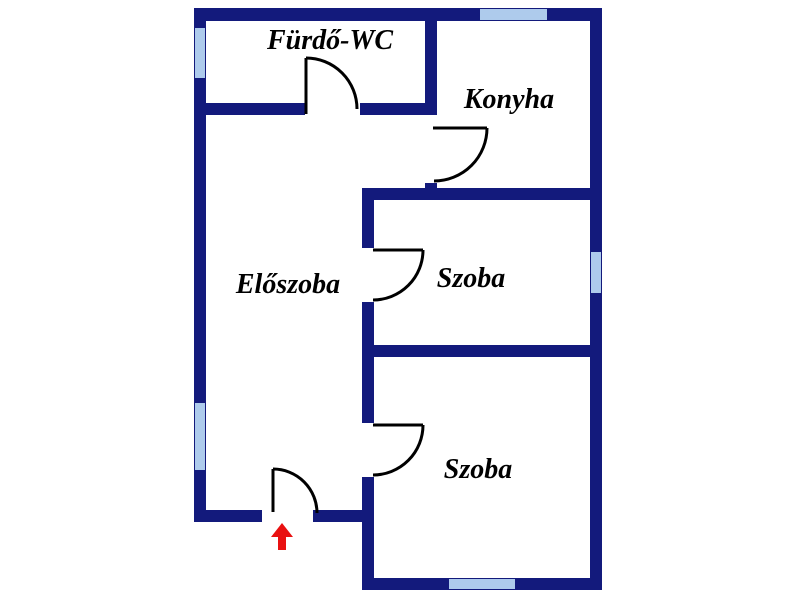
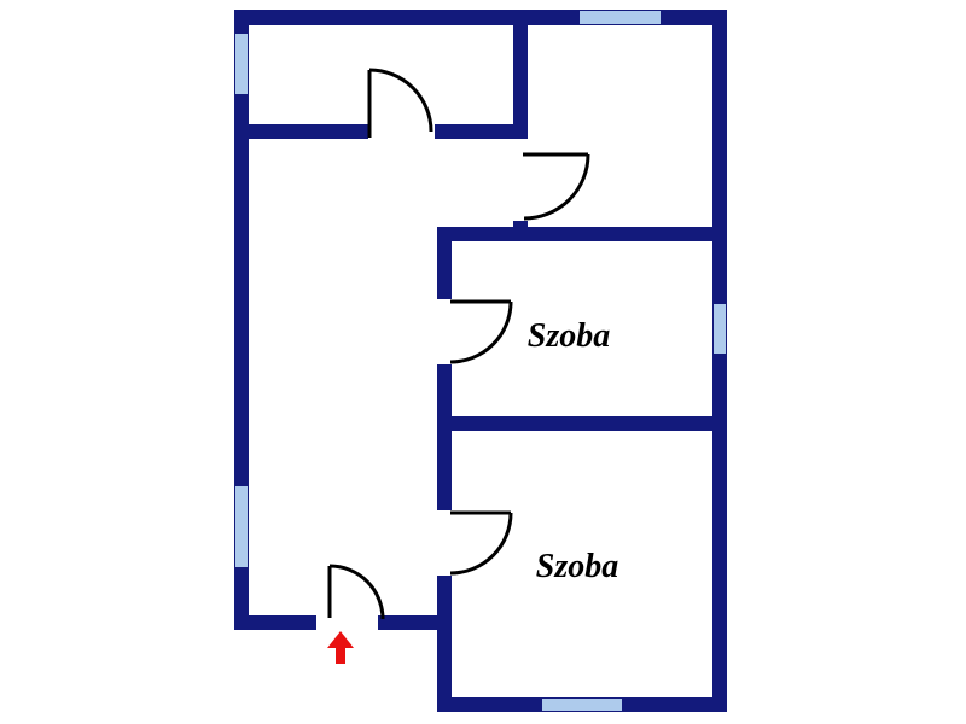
- Fürdő-WC
- Konyha
- Előszoba
  Szoba
  Szoba
